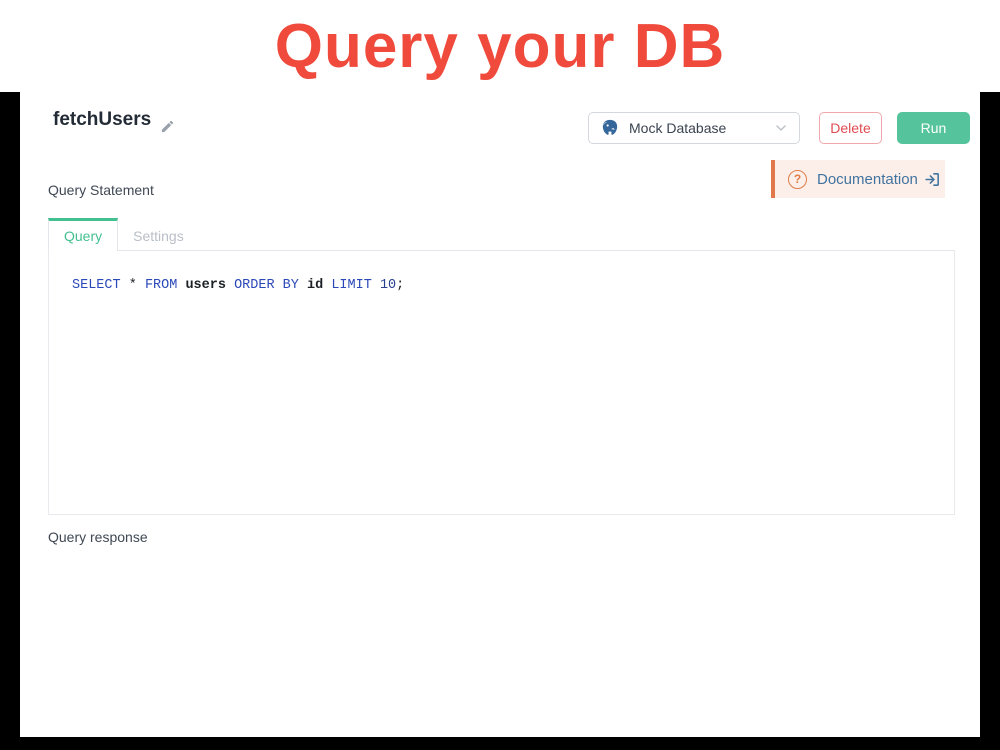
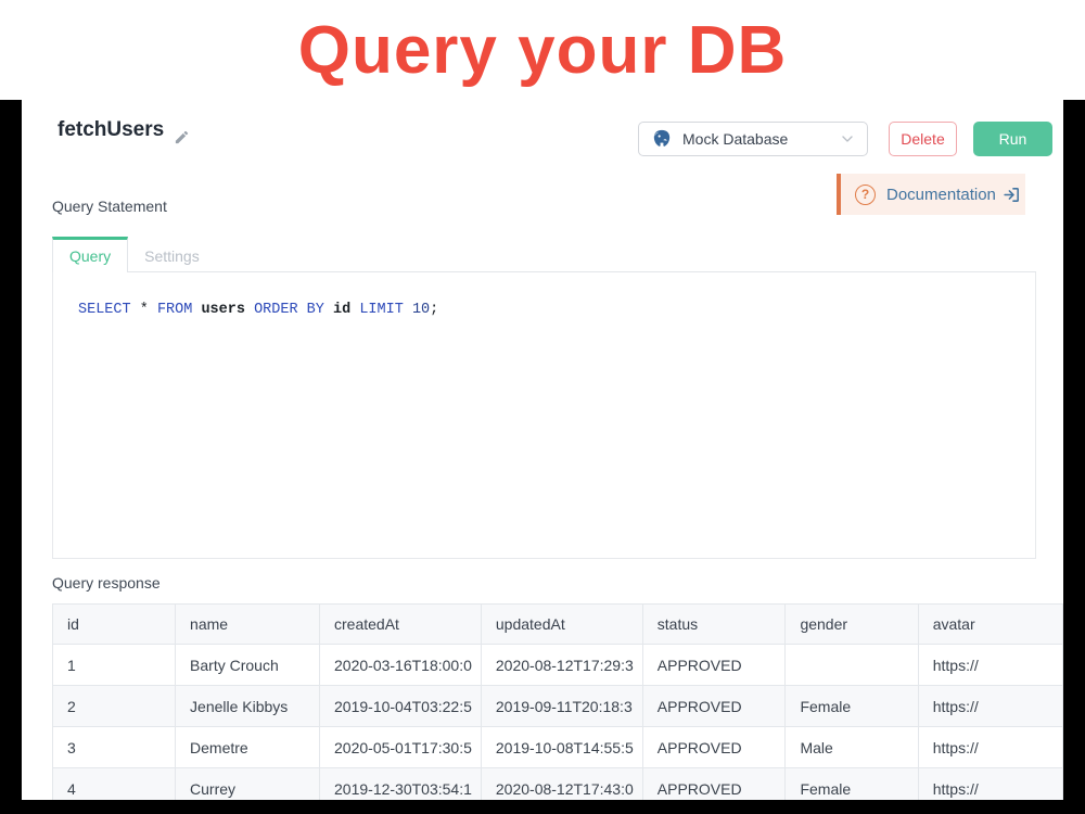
  Query your DB
  fetchUsers
  Mock Database
  Delete
  Run
  ?
  Documentation
  Query Statement
  Query
  Settings
  SELECT * FROM users ORDER BY id LIMIT 10;
  Query response
+ id	name	createdAt	updatedAt	status	gender	avatar
+ 1	Barty Crouch	2020-03-16T18:00:0	2020-08-12T17:29:3	APPROVED		https://
+ 2	Jenelle Kibbys	2019-10-04T03:22:5	2019-09-11T20:18:3	APPROVED	Female	https://
+ 3	Demetre	2020-05-01T17:30:5	2019-10-08T14:55:5	APPROVED	Male	https://
+ 4	Currey	2019-12-30T03:54:1	2020-08-12T17:43:0	APPROVED	Female	https://
